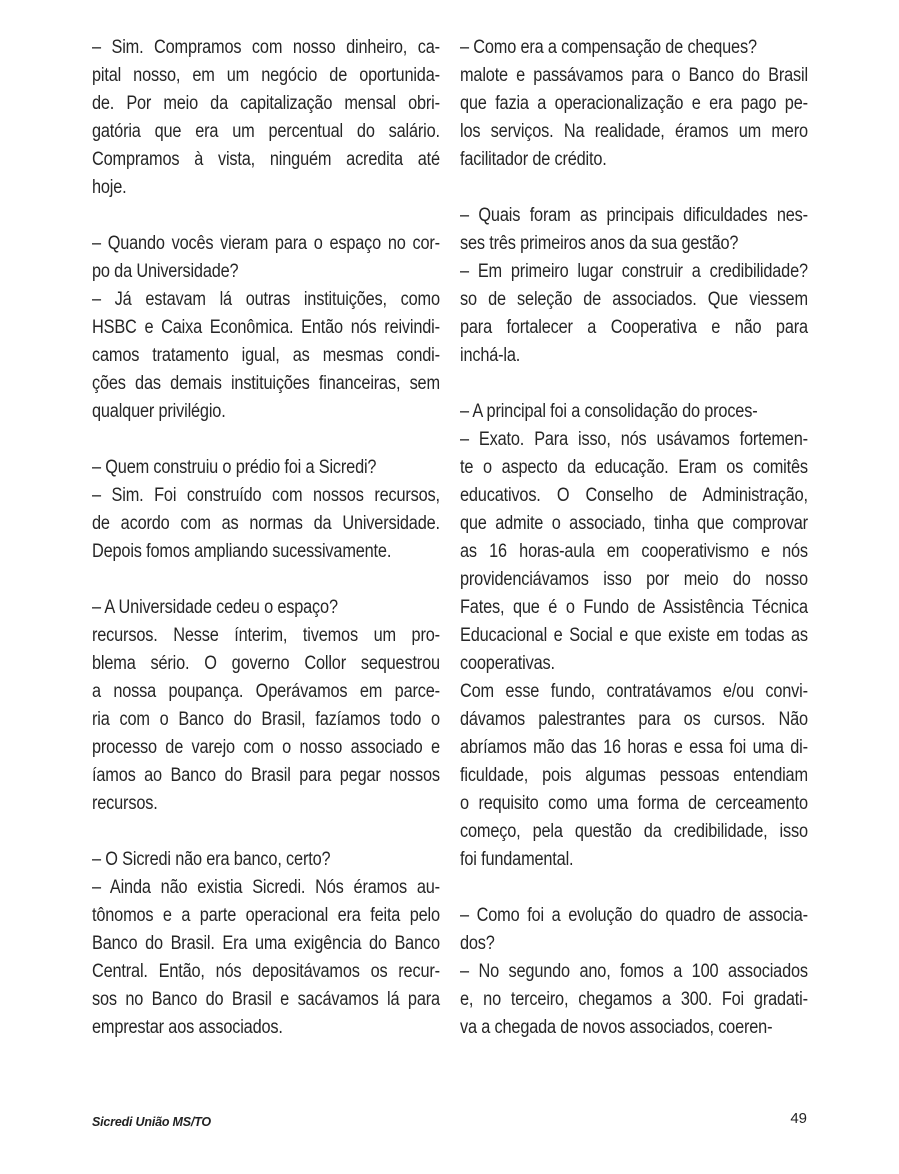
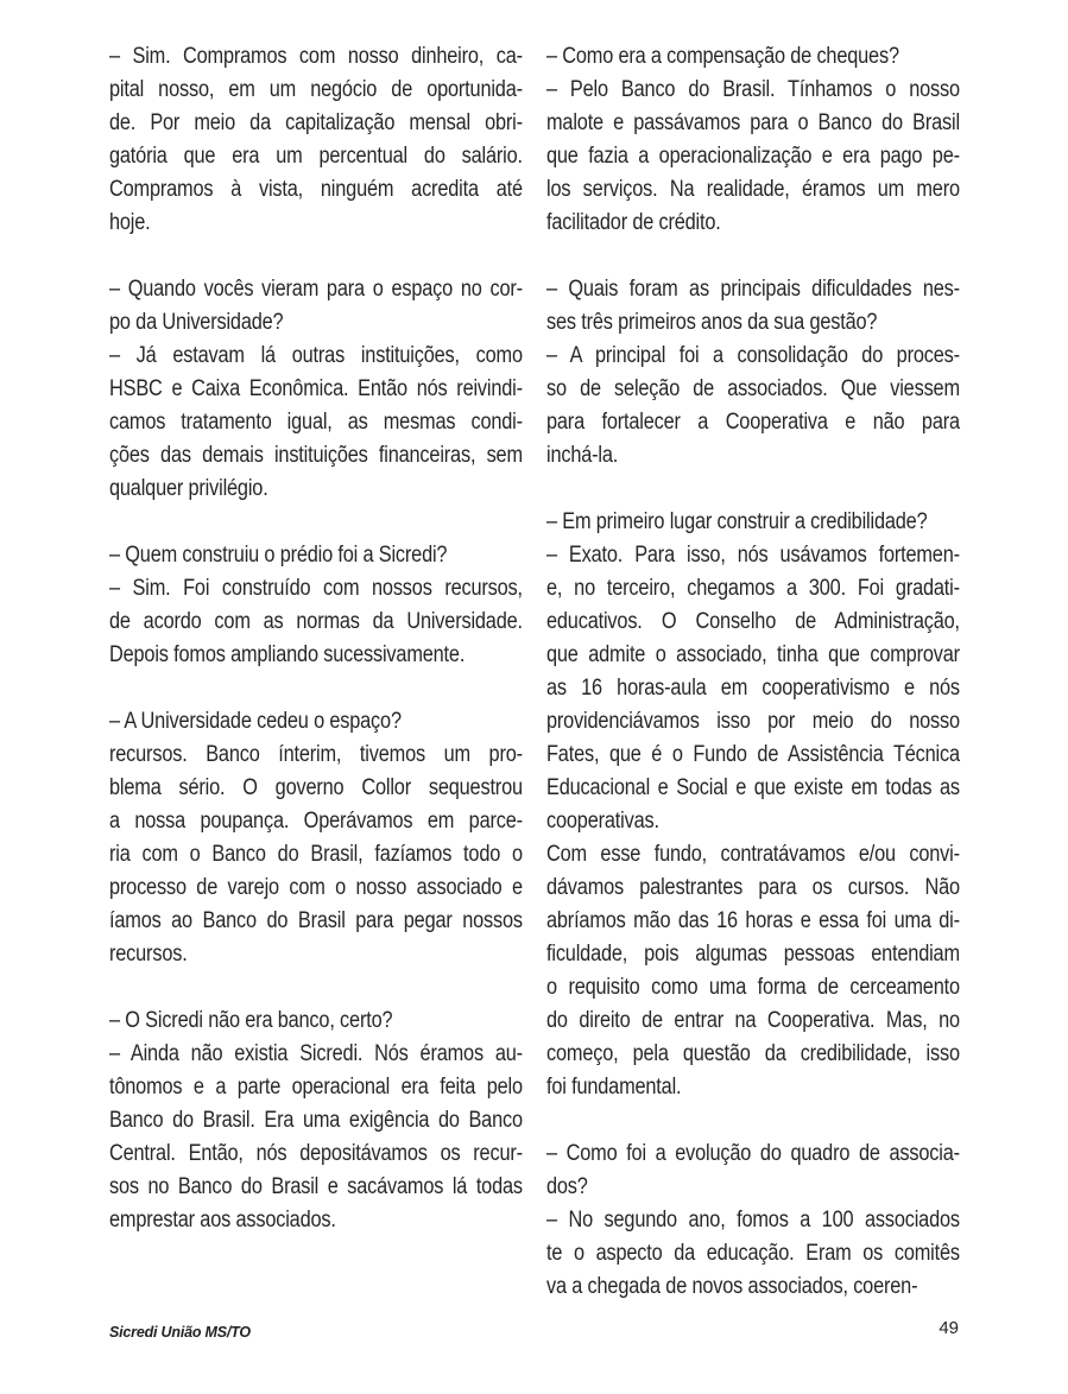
  – Sim. Compramos com nosso dinheiro, ca-
  pital nosso, em um negócio de oportunida-
  de. Por meio da capitalização mensal obri-
  gatória que era um percentual do salário.
  Compramos à vista, ninguém acredita até
  hoje.
  – Quando vocês vieram para o espaço no cor-
  po da Universidade?
  – Já estavam lá outras instituições, como
  HSBC e Caixa Econômica. Então nós reivindi-
  camos tratamento igual, as mesmas condi-
  ções das demais instituições financeiras, sem
  qualquer privilégio.
  – Quem construiu o prédio foi a Sicredi?
  – Sim. Foi construído com nossos recursos,
  de acordo com as normas da Universidade.
  Depois fomos ampliando sucessivamente.
  – A Universidade cedeu o espaço?
- recursos. Nesse ínterim, tivemos um pro-
+ recursos. Banco ínterim, tivemos um pro-
  blema sério. O governo Collor sequestrou
  a nossa poupança. Operávamos em parce-
  ria com o Banco do Brasil, fazíamos todo o
  processo de varejo com o nosso associado e
  íamos ao Banco do Brasil para pegar nossos
  recursos.
  – O Sicredi não era banco, certo?
  – Ainda não existia Sicredi. Nós éramos au-
  tônomos e a parte operacional era feita pelo
  Banco do Brasil. Era uma exigência do Banco
  Central. Então, nós depositávamos os recur-
- sos no Banco do Brasil e sacávamos lá para
+ sos no Banco do Brasil e sacávamos lá todas
  emprestar aos associados.
  – Como era a compensação de cheques?
+ – Pelo Banco do Brasil. Tínhamos o nosso
  malote e passávamos para o Banco do Brasil
  que fazia a operacionalização e era pago pe-
  los serviços. Na realidade, éramos um mero
  facilitador de crédito.
  – Quais foram as principais dificuldades nes-
  ses três primeiros anos da sua gestão?
- – Em primeiro lugar construir a credibilidade?
+ – A principal foi a consolidação do proces-
  so de seleção de associados. Que viessem
  para fortalecer a Cooperativa e não para
  inchá-la.
- – A principal foi a consolidação do proces-
+ – Em primeiro lugar construir a credibilidade?
  – Exato. Para isso, nós usávamos fortemen-
- te o aspecto da educação. Eram os comitês
+ e, no terceiro, chegamos a 300. Foi gradati-
  educativos. O Conselho de Administração,
  que admite o associado, tinha que comprovar
  as 16 horas-aula em cooperativismo e nós
  providenciávamos isso por meio do nosso
  Fates, que é o Fundo de Assistência Técnica
  Educacional e Social e que existe em todas as
  cooperativas.
  Com esse fundo, contratávamos e/ou convi-
  dávamos palestrantes para os cursos. Não
  abríamos mão das 16 horas e essa foi uma di-
  ficuldade, pois algumas pessoas entendiam
  o requisito como uma forma de cerceamento
+ do direito de entrar na Cooperativa. Mas, no
  começo, pela questão da credibilidade, isso
  foi fundamental.
  – Como foi a evolução do quadro de associa-
  dos?
  – No segundo ano, fomos a 100 associados
- e, no terceiro, chegamos a 300. Foi gradati-
+ te o aspecto da educação. Eram os comitês
  va a chegada de novos associados, coeren-
  Sicredi União MS/TO
  49
